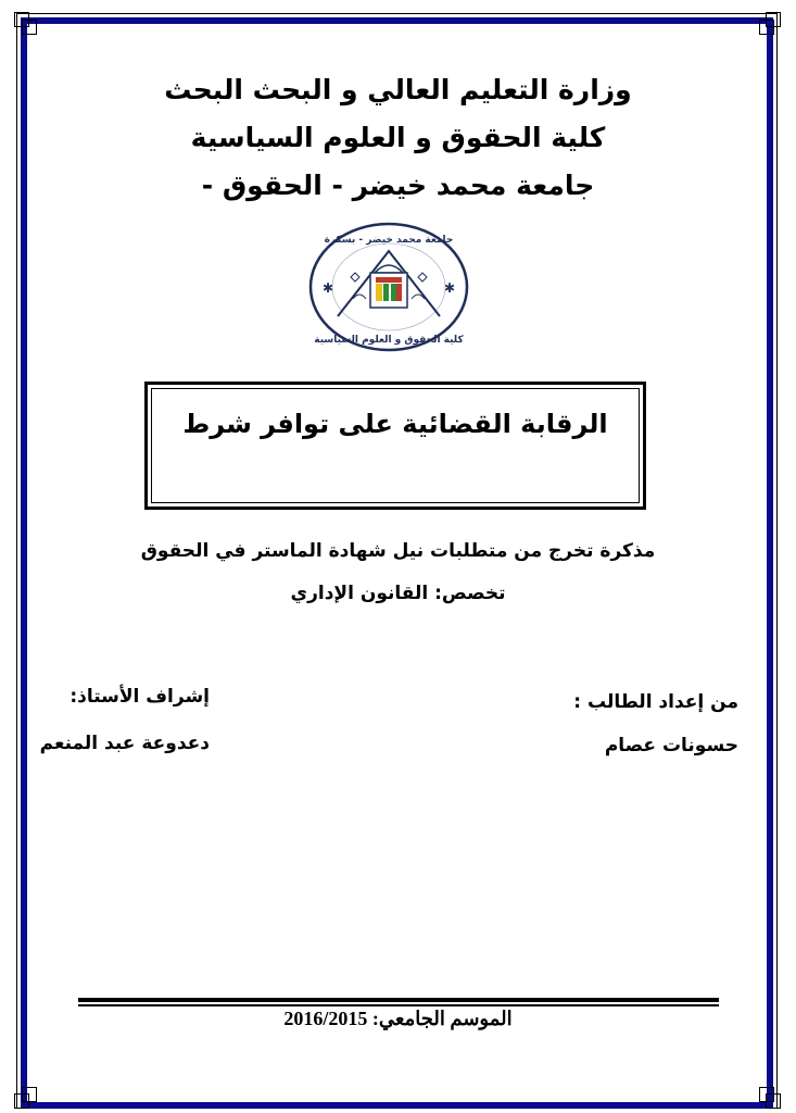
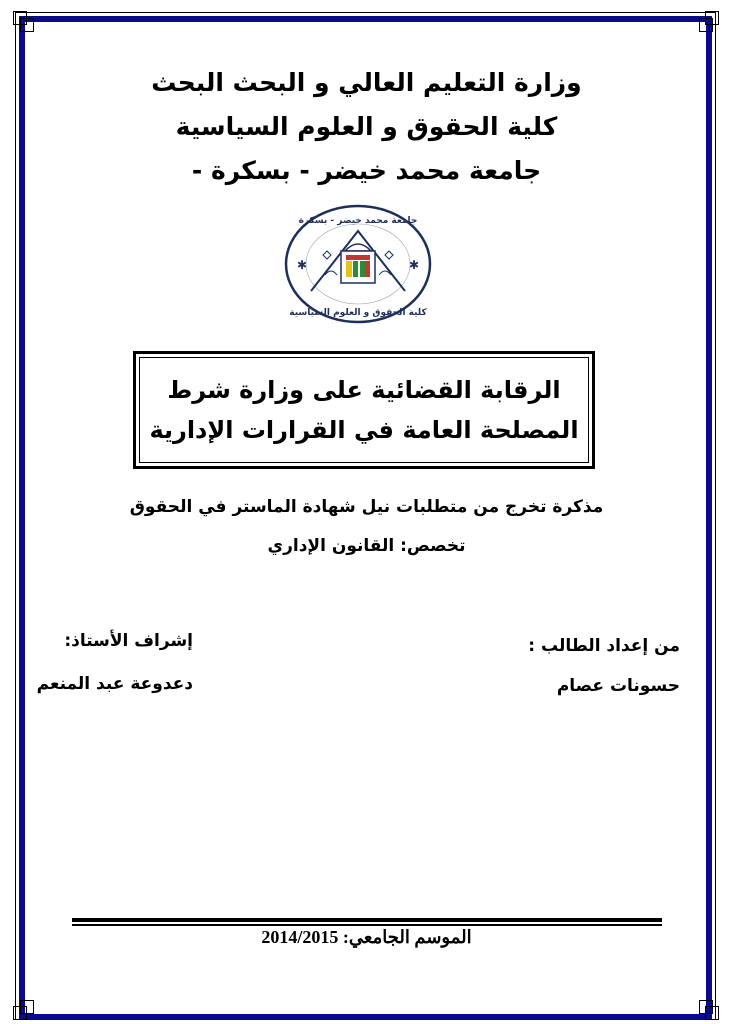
  وزارة التعليم العالي و البحث البحث
  كلية الحقوق و العلوم السياسية
- جامعة محمد خيضر - الحقوق -
+ جامعة محمد خيضر - بسكرة -
  جامعة محمد خيضر - بسكرة
  كلية الحقوق و العلوم السياسية
  ✱
  ✱
- الرقابة القضائية على توافر شرط
+ الرقابة القضائية على وزارة شرط
+ المصلحة العامة في القرارات الإدارية
  مذكرة تخرج من متطلبات نيل شهادة الماستر في الحقوق
  تخصص: القانون الإداري
  من إعداد الطالب :
  حسونات عصام
  إشراف الأستاذ:
  دعدوعة عبد المنعم
- الموسم الجامعي: 2016/2015
+ الموسم الجامعي: 2014/2015
